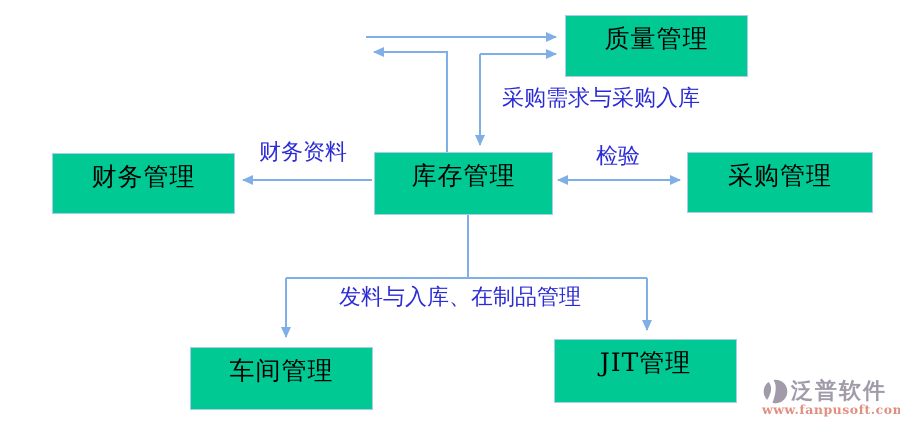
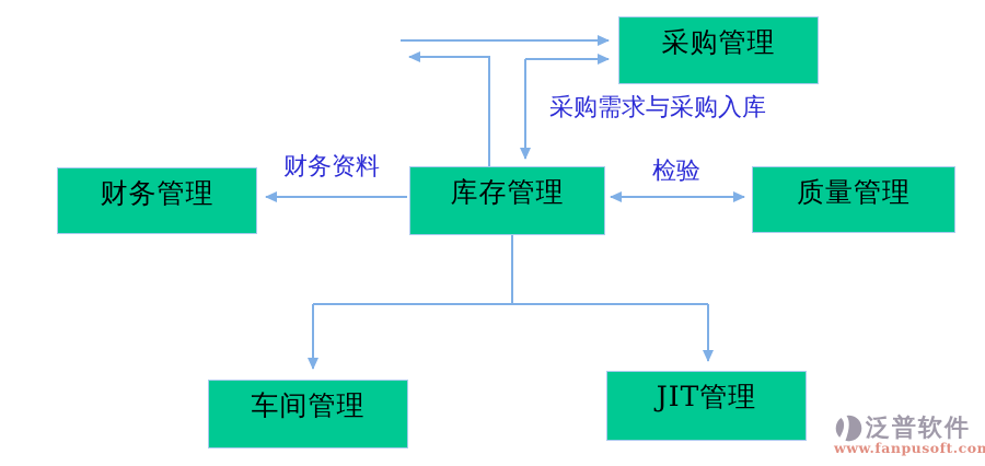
- 质量管理
+ 采购管理
  财务管理
  库存管理
- 采购管理
+ 质量管理
  车间管理
  JIT管理
  采购需求与采购入库
  财务资料
  检验
- 发料与入库、在制品管理
  泛普软件
  www.fanpusoft.com
